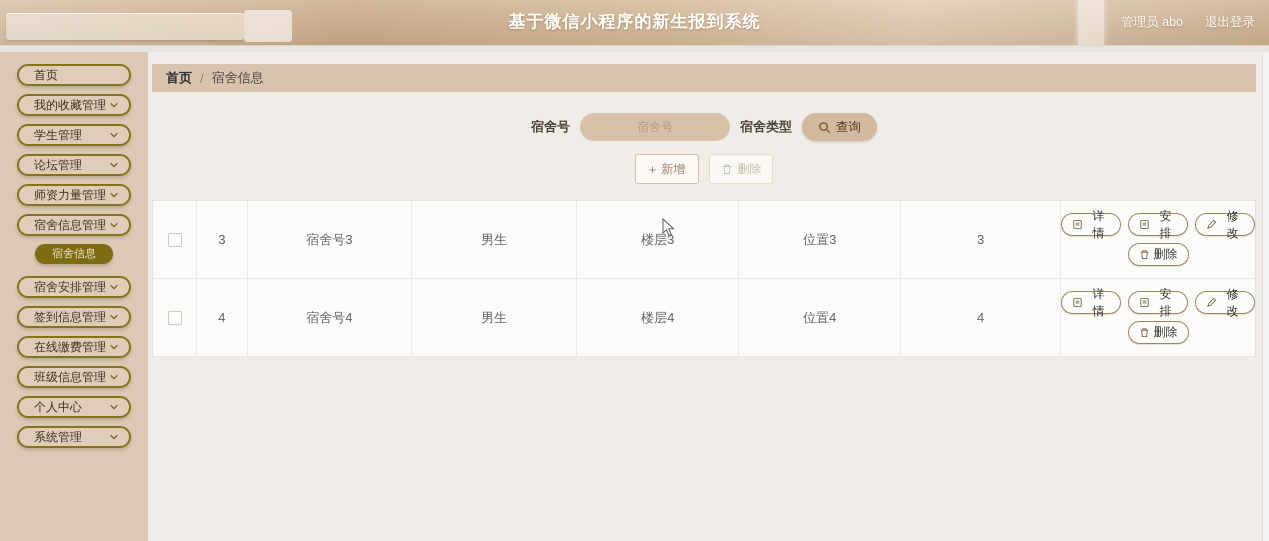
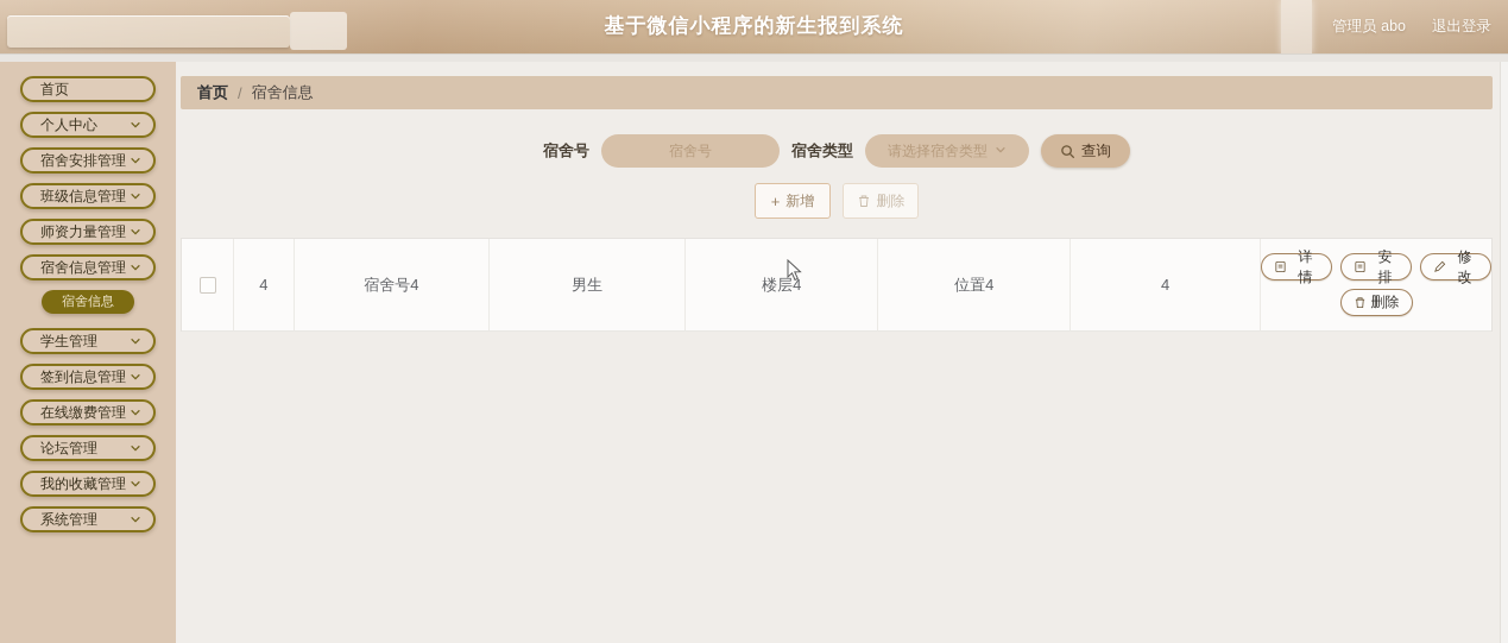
  基于微信小程序的新生报到系统
  管理员 abo
  退出登录
  首页
- 我的收藏管理
+ 个人中心
- 学生管理
+ 宿舍安排管理
- 论坛管理
+ 班级信息管理
  师资力量管理
  宿舍信息管理
  宿舍信息
- 宿舍安排管理
+ 学生管理
  签到信息管理
  在线缴费管理
- 班级信息管理
+ 论坛管理
- 个人中心
+ 我的收藏管理
  系统管理
  首页
  /
  宿舍信息
  宿舍号
  宿舍号
  宿舍类型
+ 请选择宿舍类型
  查询
  +
  新增
  删除
- 	3	宿舍号3	男生	楼层3	位置3	3	详情 安排 修改 删除
  	4	宿舍号4	男生	楼层4	位置4	4	详情 安排 修改 删除
